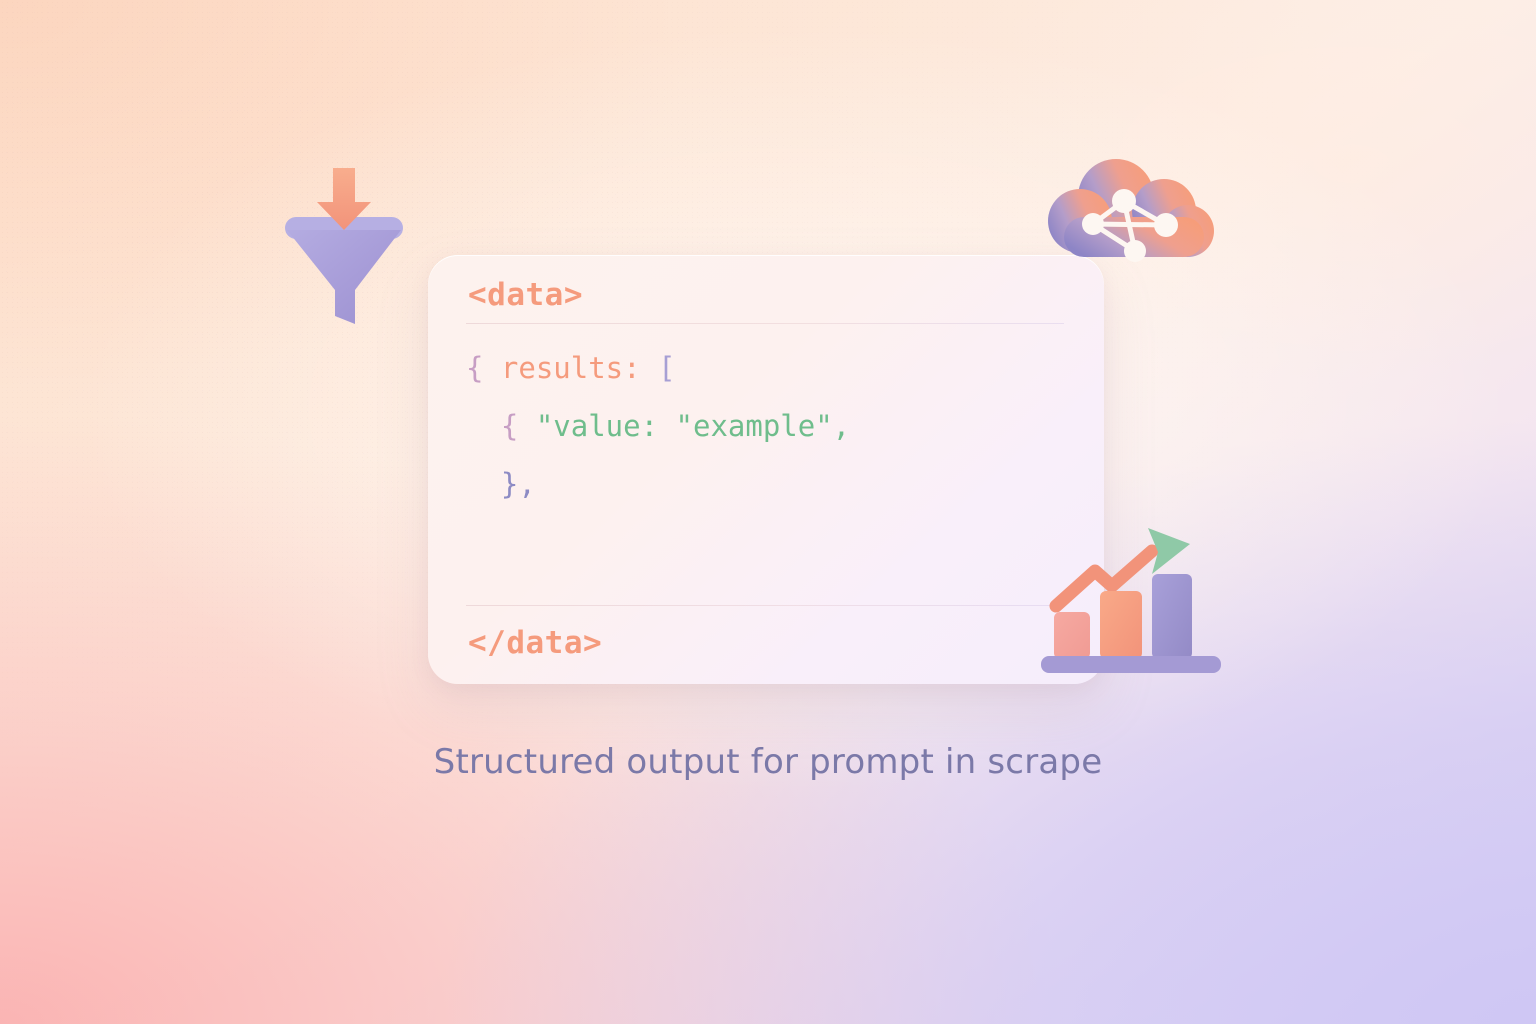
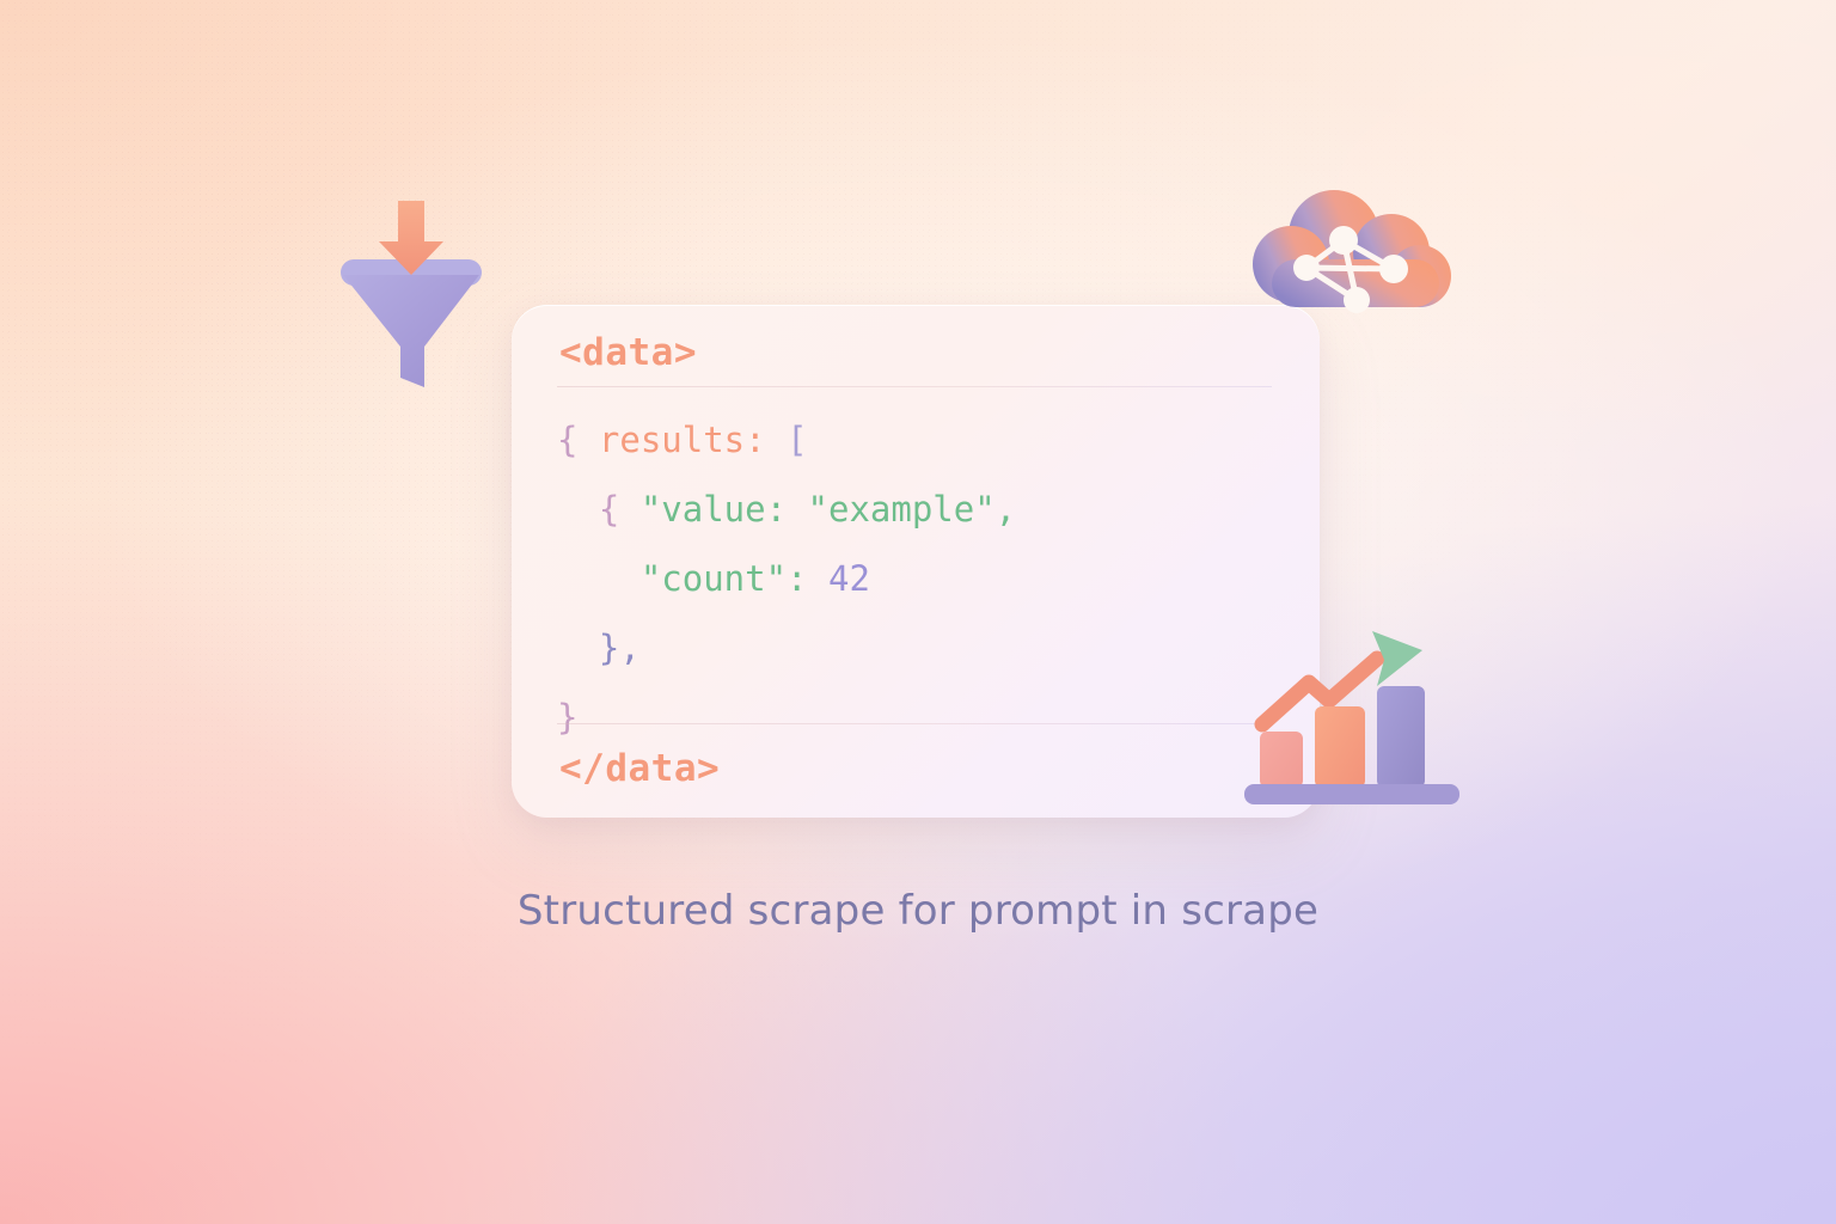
  <data>
  { results: [
  { "value: "example",
+ "count": 42
  },
+ }
  </data>
- Structured output for prompt in scrape
+ Structured scrape for prompt in scrape
